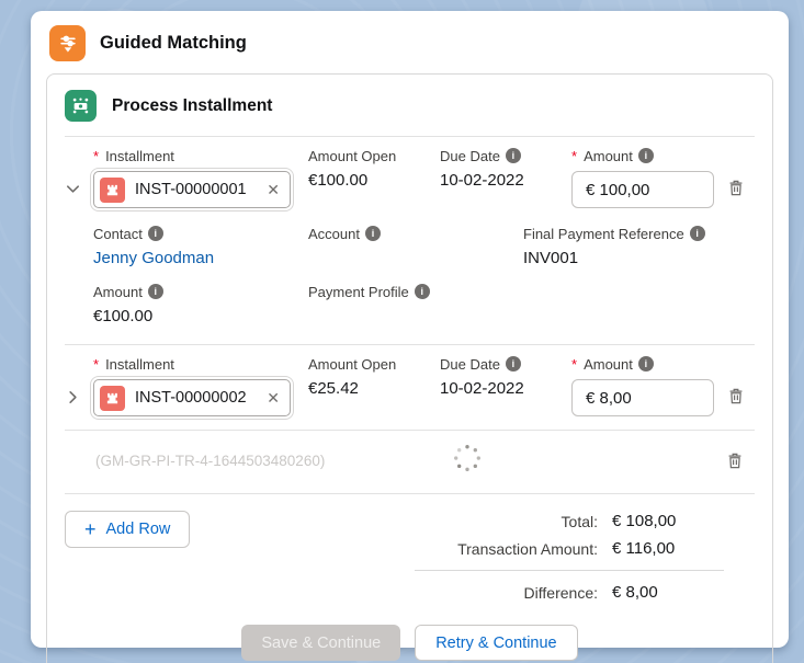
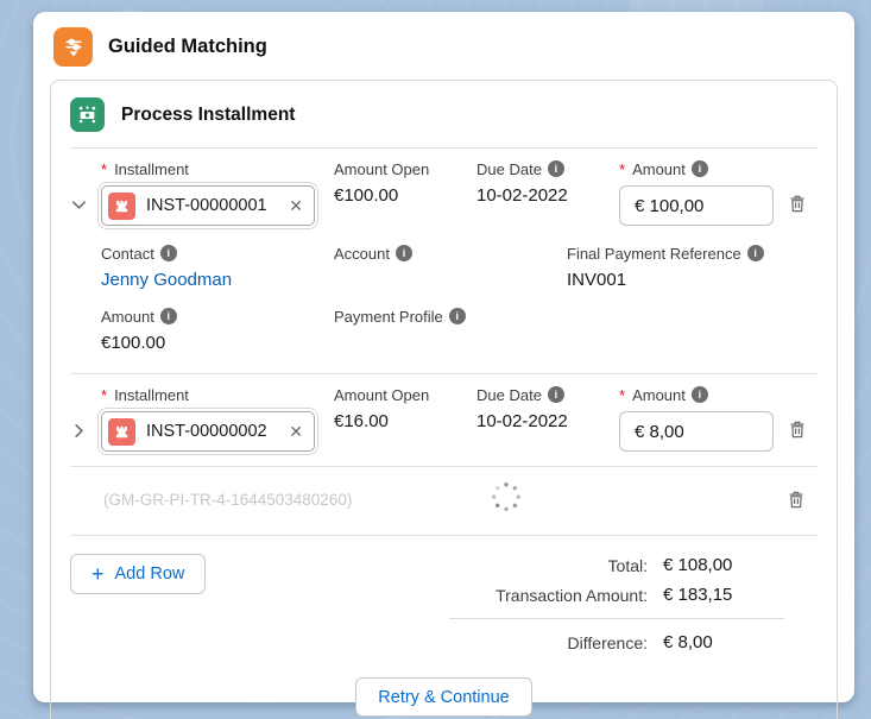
  Guided Matching
  Process Installment
  *
  Installment
  INST-00000001
  ✕
  Amount Open
  €100.00
  Due Date
  i
  10-02-2022
  *
  Amount
  i
  € 100,00
  Contact
  i
  Jenny Goodman
  Account
  i
  Final Payment Reference
  i
  INV001
  Amount
  i
  €100.00
  Payment Profile
  i
  *
  Installment
  INST-00000002
  ✕
  Amount Open
- €25.42
+ €16.00
  Due Date
  i
  10-02-2022
  *
  Amount
  i
  € 8,00
  (GM-GR-PI-TR-4-1644503480260)
  +
  Add Row
  Total:
  € 108,00
  Transaction Amount:
- € 116,00
+ € 183,15
  Difference:
  € 8,00
- Save & Continue
  Retry & Continue
